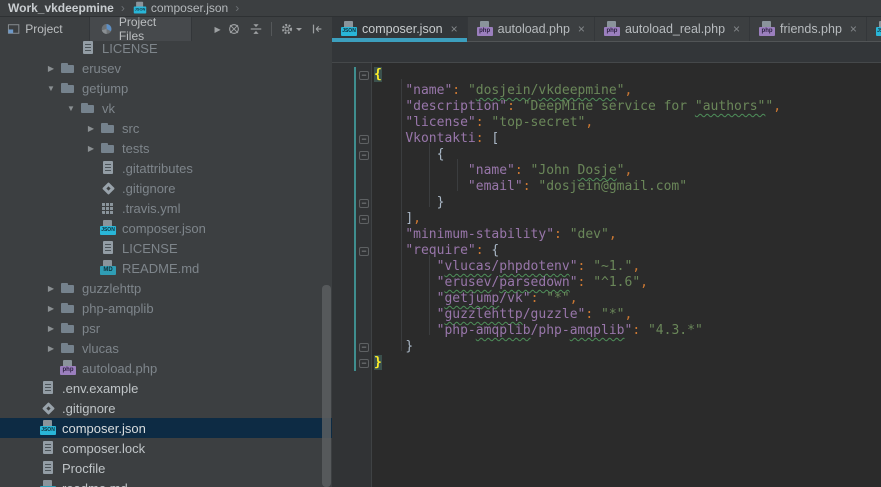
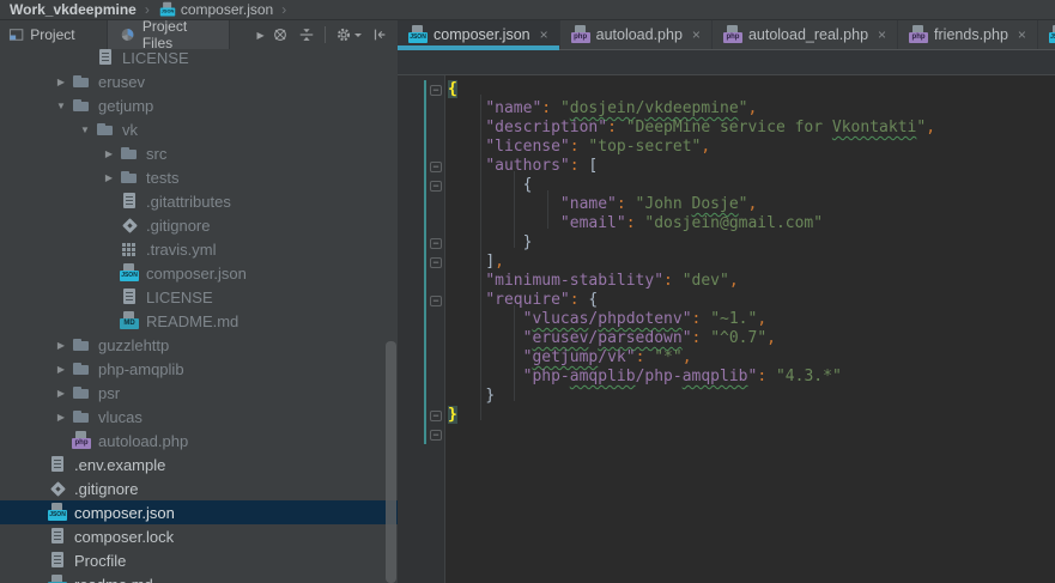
  Work_vkdeepmine
  ›
  composer.json
  ›
  Project
  Project Files
  ▶
  LICENSE
  ▶
  erusev
  ▼
  getjump
  ▼
  vk
  ▶
  src
  ▶
  tests
  .gitattributes
  .gitignore
  .travis.yml
  composer.json
  LICENSE
  README.md
  ▶
  guzzlehttp
  ▶
  php-amqplib
  ▶
  psr
  ▶
  vlucas
  autoload.php
  .env.example
  .gitignore
  composer.json
  composer.lock
  Procfile
  composer.json
  ×
  autoload.php
  ×
  autoload_real.php
  ×
  friends.php
  ×
  −
  −
  −
  −
  −
  −
  −
  −
  {
  "name": "dosjein/vkdeepmine",
- "description": "DeepMine service for "authors"",
+ "description": "DeepMine service for Vkontakti",
  "license": "top-secret",
- Vkontakti: [
+ "authors": [
  {
  "name": "John Dosje",
  "email": "dosjein@gmail.com"
  }
  ],
  "minimum-stability": "dev",
  "require": {
  "vlucas/phpdotenv": "~1.",
- "erusev/parsedown": "^1.6",
+ "erusev/parsedown": "^0.7",
  "getjump/vk": "*",
- "guzzlehttp/guzzle": "*",
  "php-amqplib/php-amqplib": "4.3.*"
  }
  }
